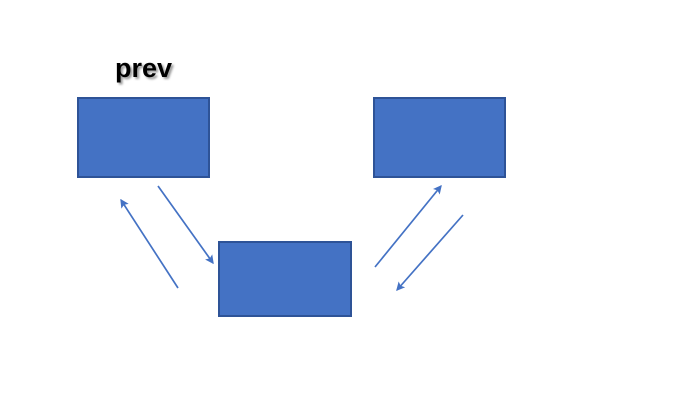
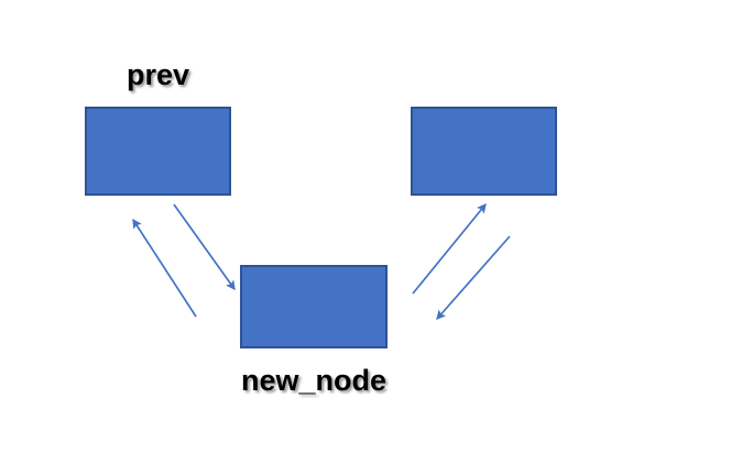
  prev
+ new_node
